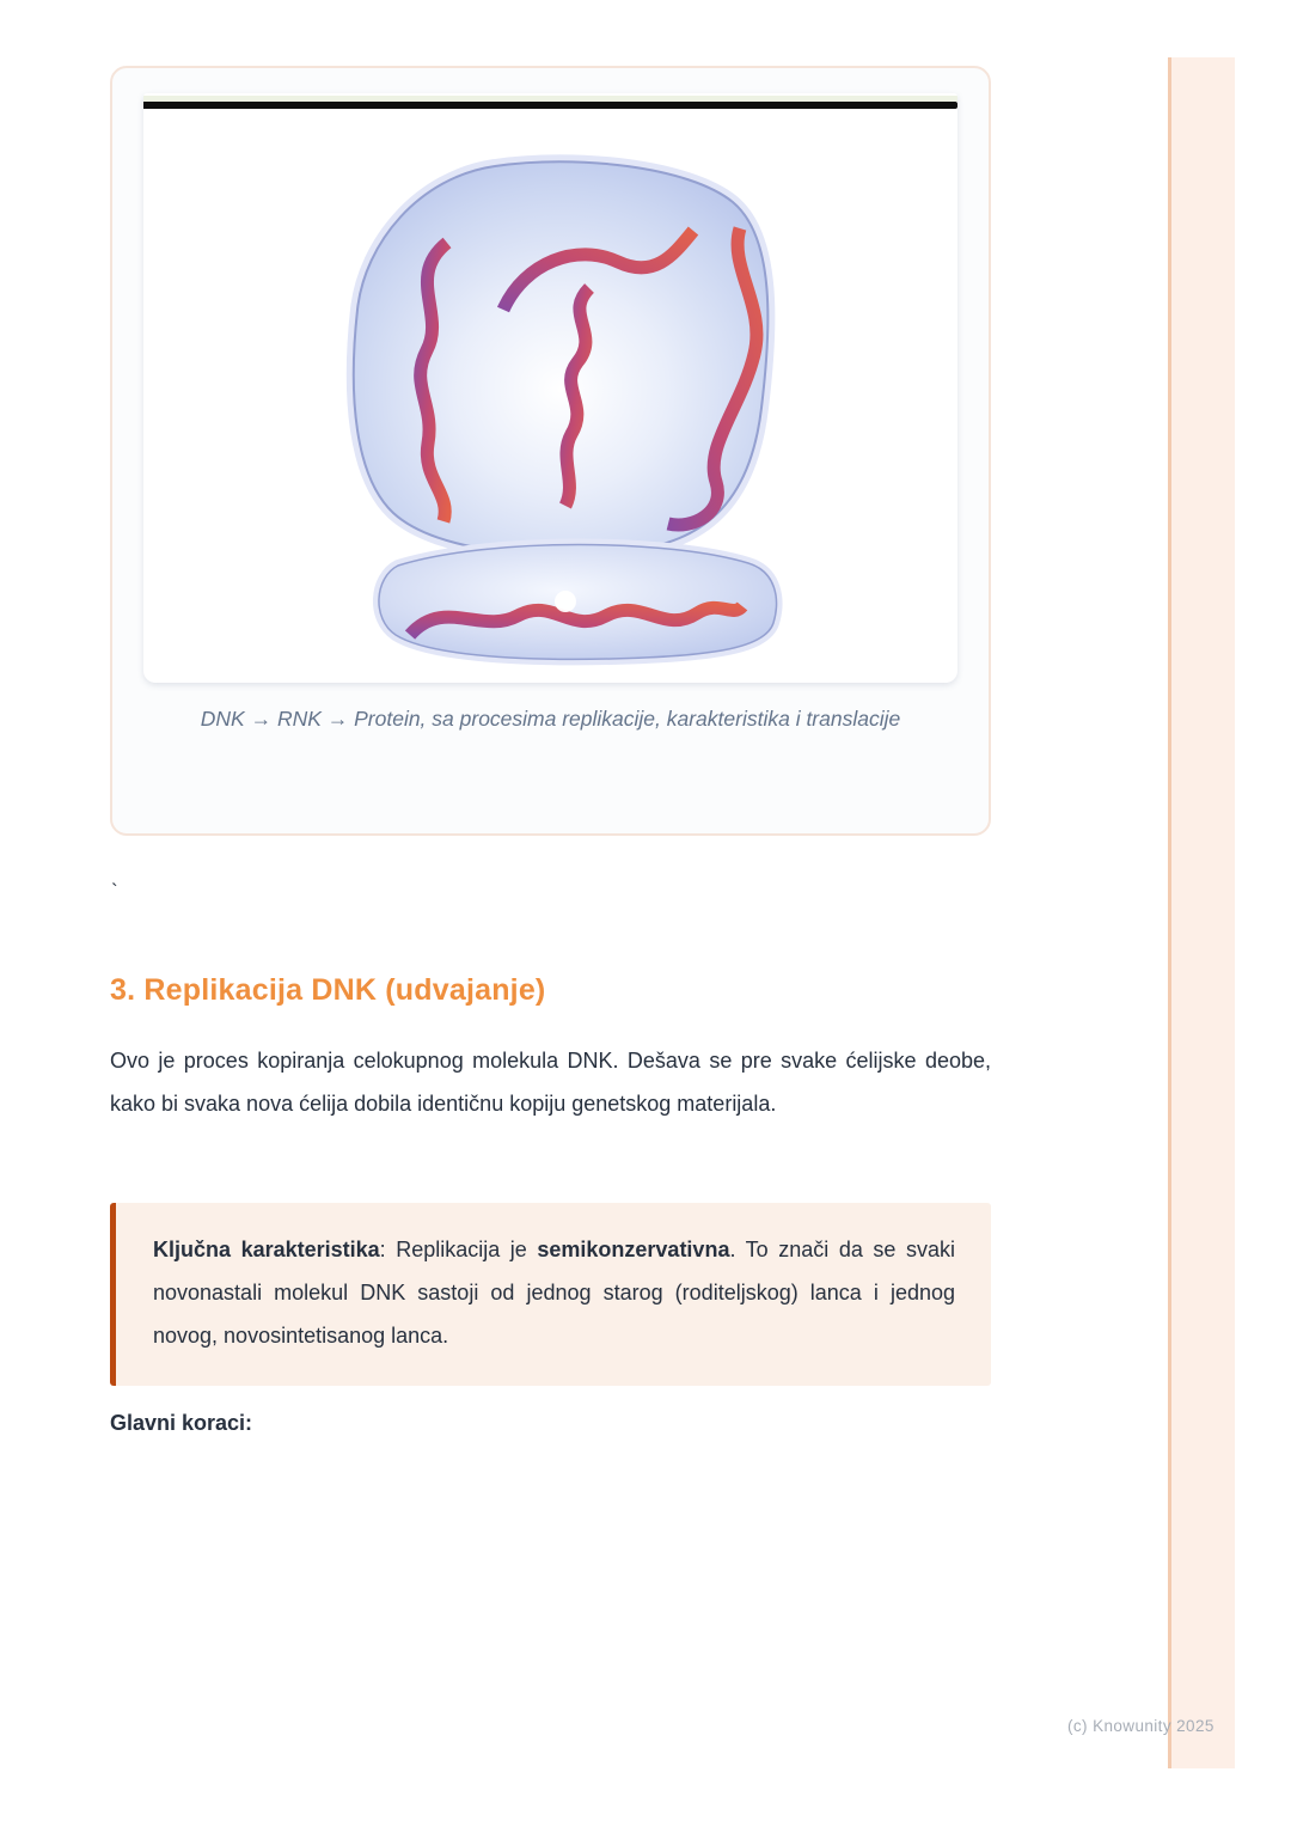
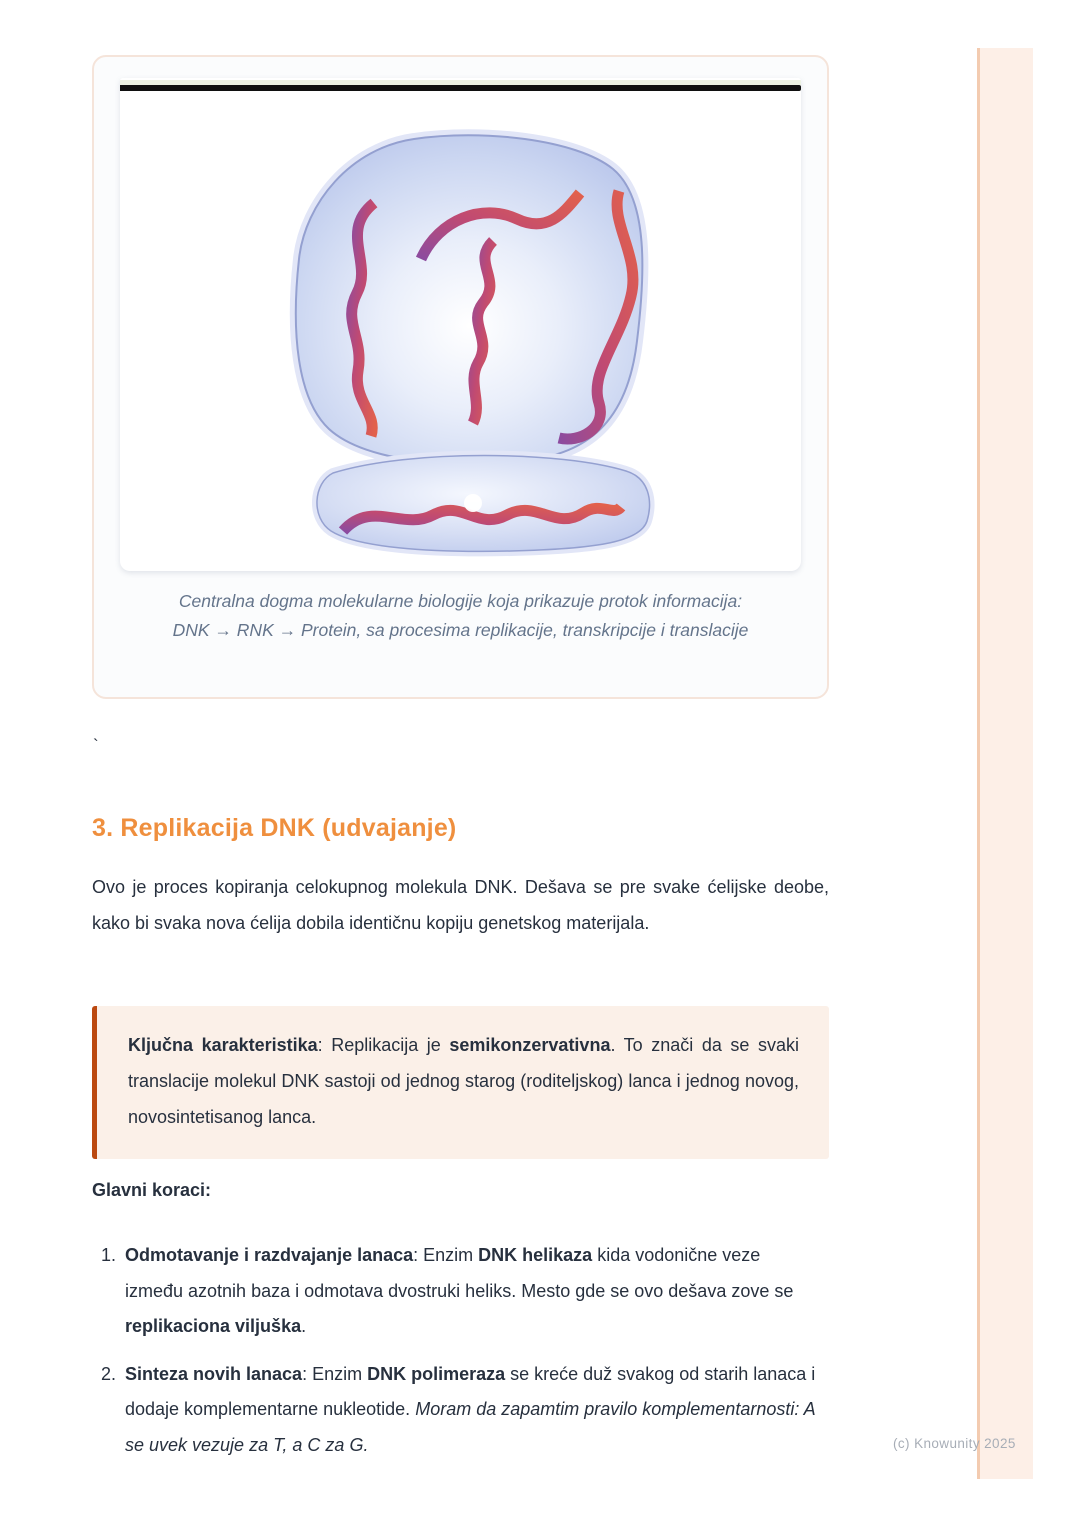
+ Centralna dogma molekularne biologije koja prikazuje protok informacija:
- DNK → RNK → Protein, sa procesima replikacije, karakteristika i translacije
+ DNK → RNK → Protein, sa procesima replikacije, transkripcije i translacije
  `
  3. Replikacija DNK (udvajanje)
  Ovo je proces kopiranja celokupnog molekula DNK. Dešava se pre svake ćelijske deobe, kako bi svaka nova ćelija dobila identičnu kopiju genetskog materijala.
- Ključna karakteristika: Replikacija je semikonzervativna. To znači da se svaki novonastali molekul DNK sastoji od jednog starog (roditeljskog) lanca i jednog novog, novosintetisanog lanca.
+ Ključna karakteristika: Replikacija je semikonzervativna. To znači da se svaki translacije molekul DNK sastoji od jednog starog (roditeljskog) lanca i jednog novog, novosintetisanog lanca.
  Glavni koraci:
+ 1.
+ Odmotavanje i razdvajanje lanaca: Enzim DNK helikaza kida vodonične veze između azotnih baza i odmotava dvostruki heliks. Mesto gde se ovo dešava zove se replikaciona viljuška.
+ 2.
+ Sinteza novih lanaca: Enzim DNK polimeraza se kreće duž svakog od starih lanaca i dodaje komplementarne nukleotide. Moram da zapamtim pravilo komplementarnosti: A se uvek vezuje za T, a C za G.
  (c) Knowunity 2025
